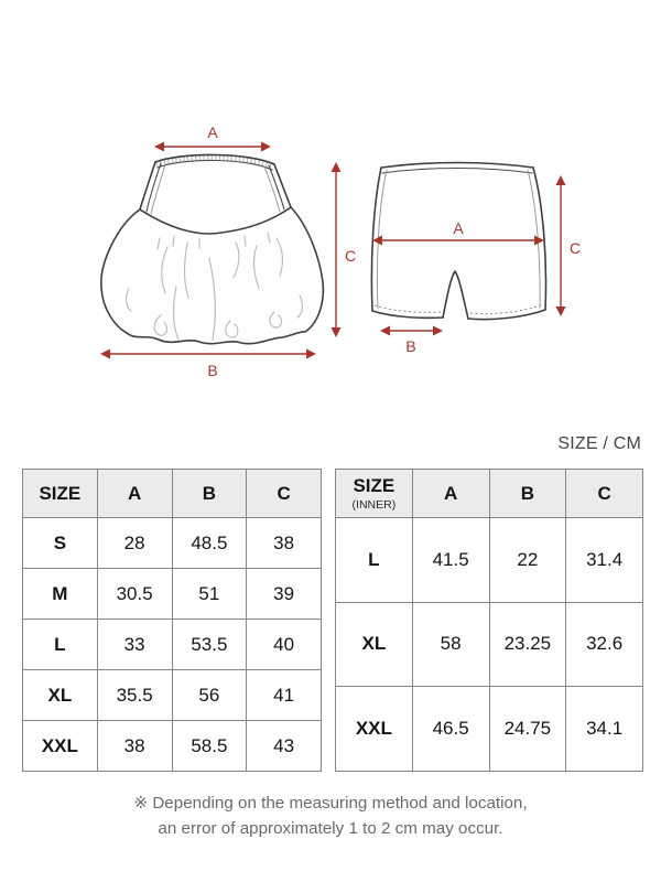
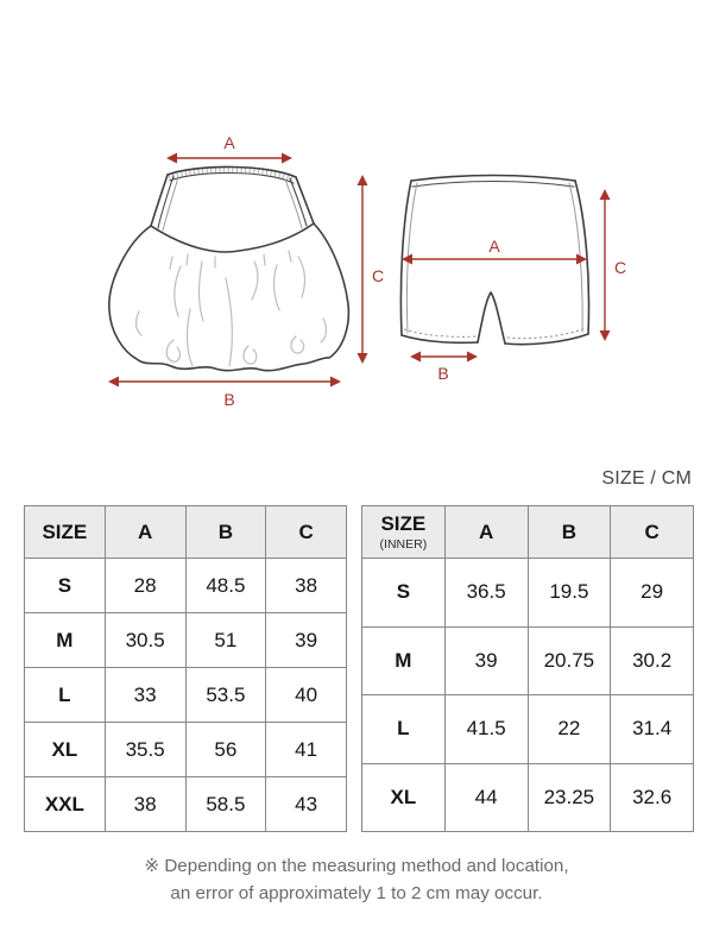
  A
  B
  C
  A
  B
  C
  SIZE / CM
  SIZE	A	B	C
  S	28	48.5	38
  M	30.5	51	39
  L	33	53.5	40
  XL	35.5	56	41
  XXL	38	58.5	43
  SIZE (INNER)	A	B	C
+ S	36.5	19.5	29
+ M	39	20.75	30.2
  L	41.5	22	31.4
- XL	58	23.25	32.6
+ XL	44	23.25	32.6
- XXL	46.5	24.75	34.1
  ※ Depending on the measuring method and location,
  an error of approximately 1 to 2 cm may occur.
